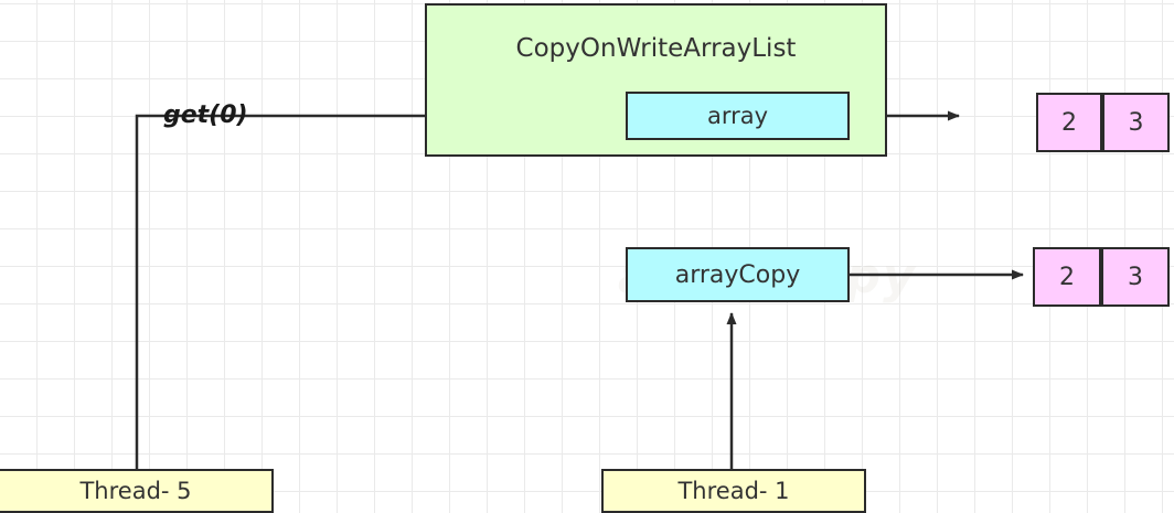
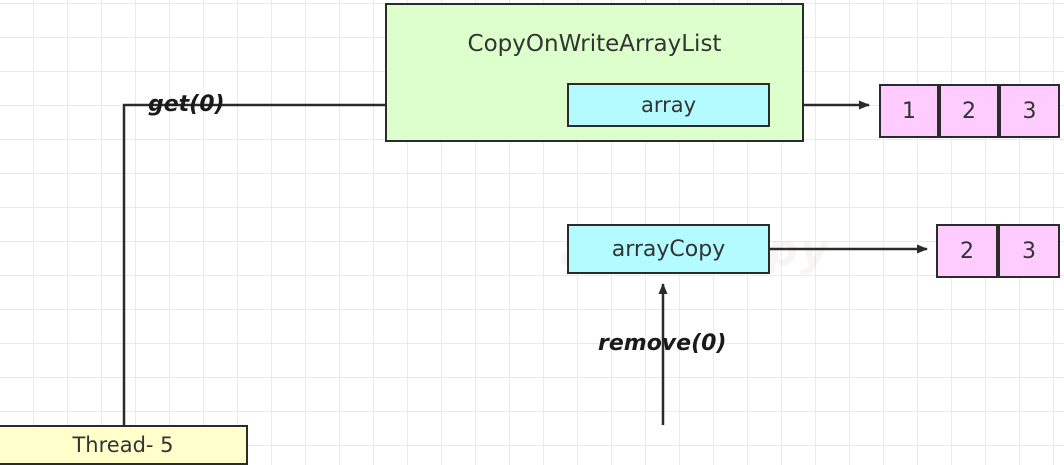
  CopyOnWriteArrayList
  array
  arrayCopy
+ 1
  2
  3
  2
  3
  Thread- 5
- Thread- 1
  get(0)
+ remove(0)
